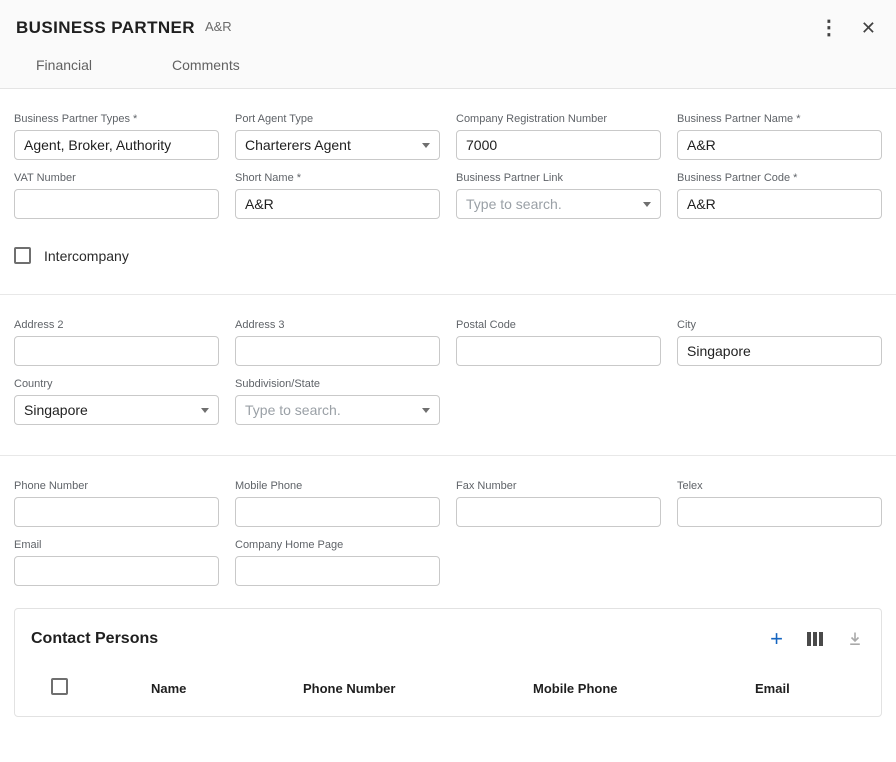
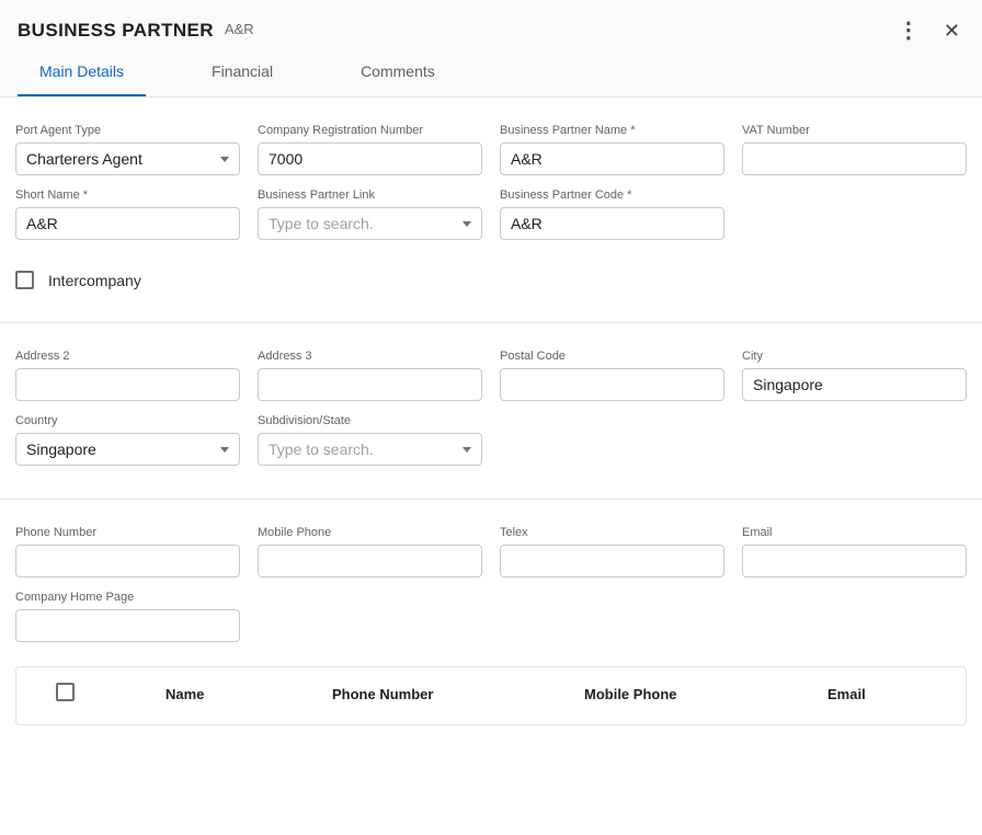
  BUSINESS PARTNER
  A&R
  ⋮
  ✕
+ Main Details
  Financial
  Comments
- Business Partner Types *
- Agent, Broker, Authority
  Port Agent Type
  Charterers Agent
  Company Registration Number
  7000
  Business Partner Name *
  A&R
  VAT Number
  Short Name *
  A&R
  Business Partner Link
  Type to search.
  Business Partner Code *
  A&R
  Intercompany
  Address 2
  Address 3
  Postal Code
  City
  Singapore
  Country
  Singapore
  Subdivision/State
  Type to search.
  Phone Number
  Mobile Phone
- Fax Number
  Telex
  Email
  Company Home Page
- Contact Persons
- +
  Name
  Phone Number
  Mobile Phone
  Email
